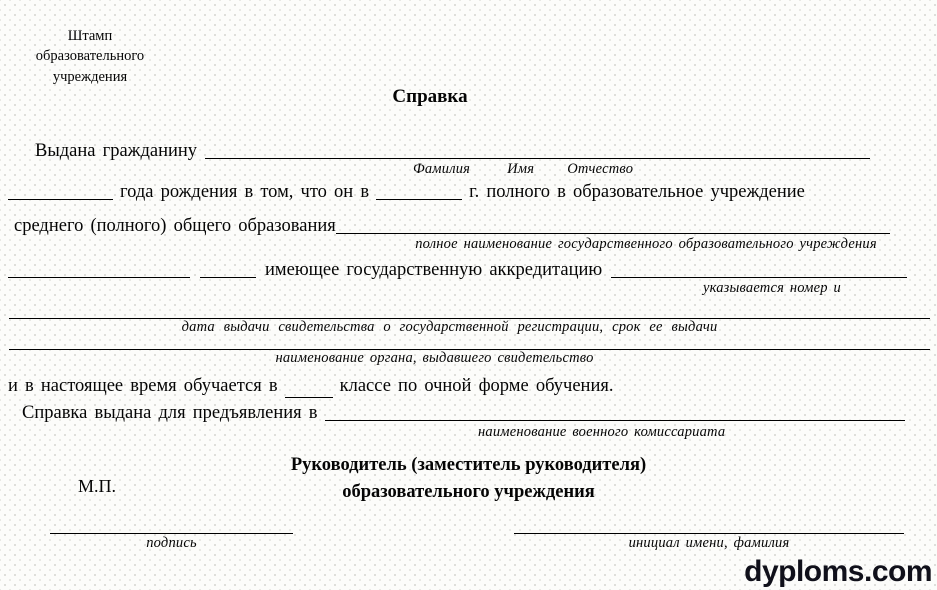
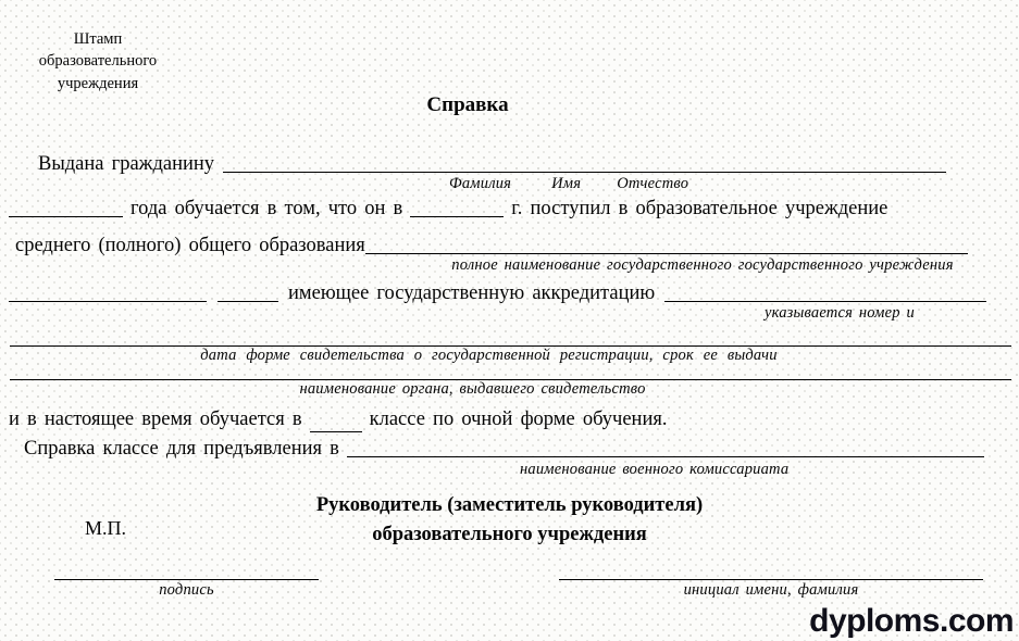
  Штамп
  образовательного
  учреждения
  Справка
  Выдана гражданину
  Фамилия
  Имя
  Отчество
- года рождения в том, что он в
+ года обучается в том, что он в
- г. полного в образовательное учреждение
+ г. поступил в образовательное учреждение
  среднего (полного) общего образования
- полное наименование государственного образовательного учреждения
+ полное наименование государственного государственного учреждения
  имеющее государственную аккредитацию
  указывается номер и
- дата выдачи свидетельства о государственной регистрации, срок ее выдачи
+ дата форме свидетельства о государственной регистрации, срок ее выдачи
  наименование органа, выдавшего свидетельство
  и в настоящее время обучается в
  классе по очной форме обучения.
- Справка выдана для предъявления в
+ Справка классе для предъявления в
  наименование военного комиссариата
  Руководитель (заместитель руководителя)
  образовательного учреждения
  М.П.
  подпись
  инициал имени, фамилия
  dyploms.com
